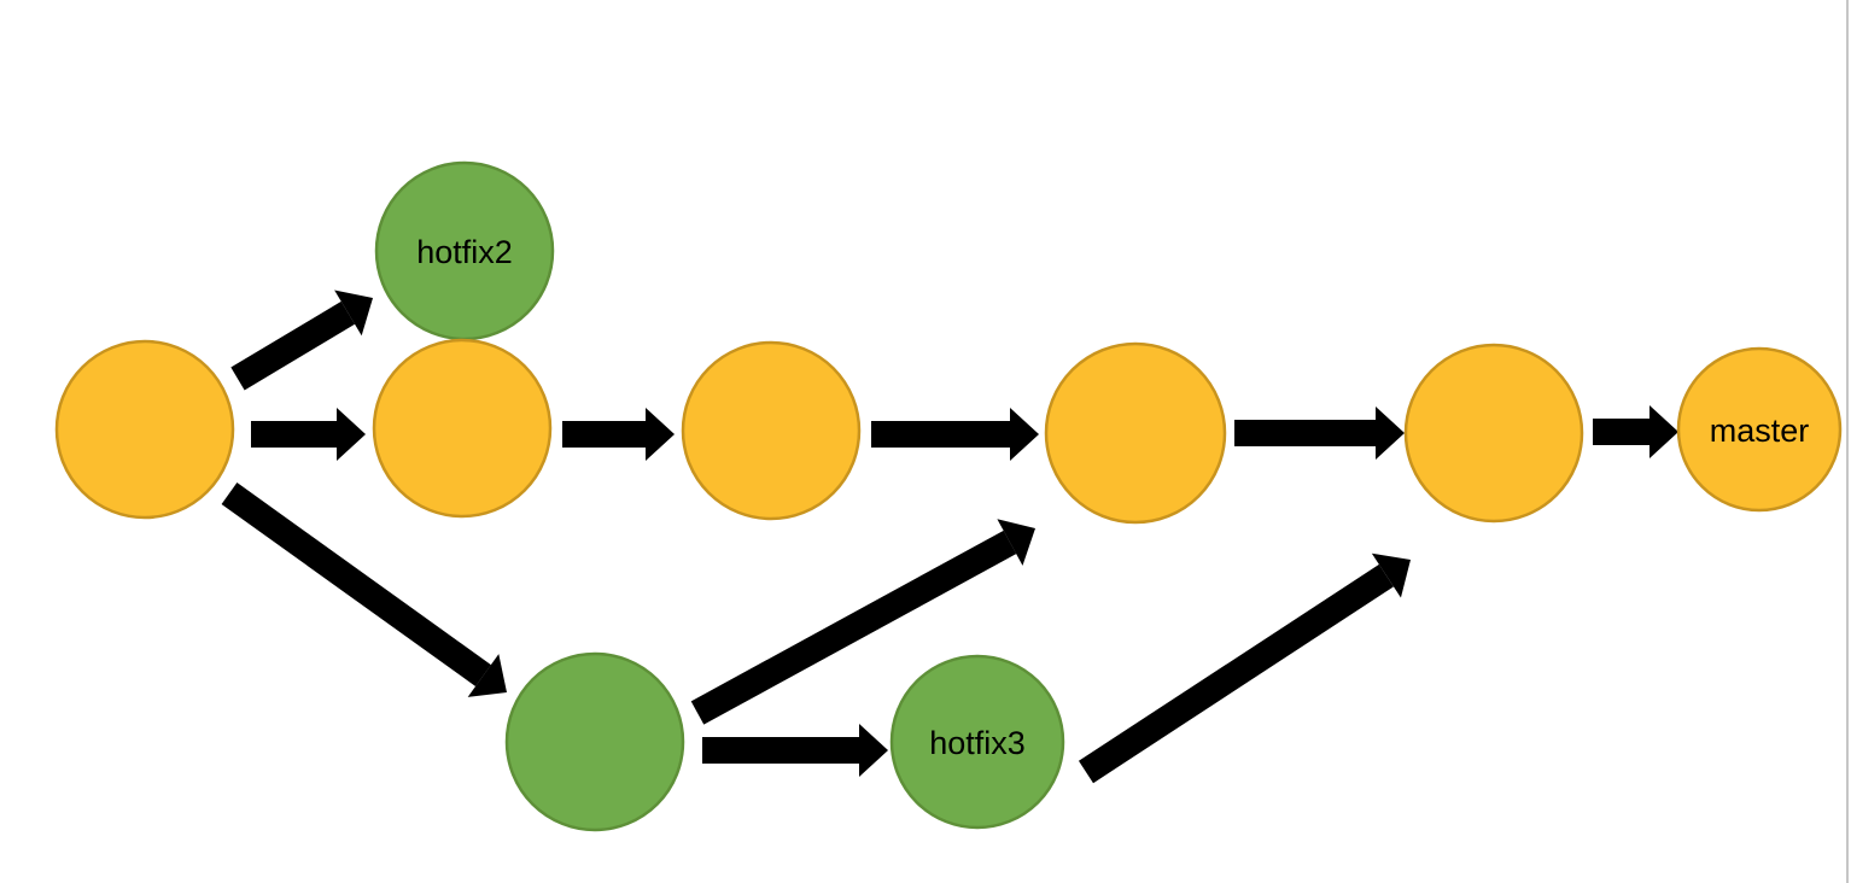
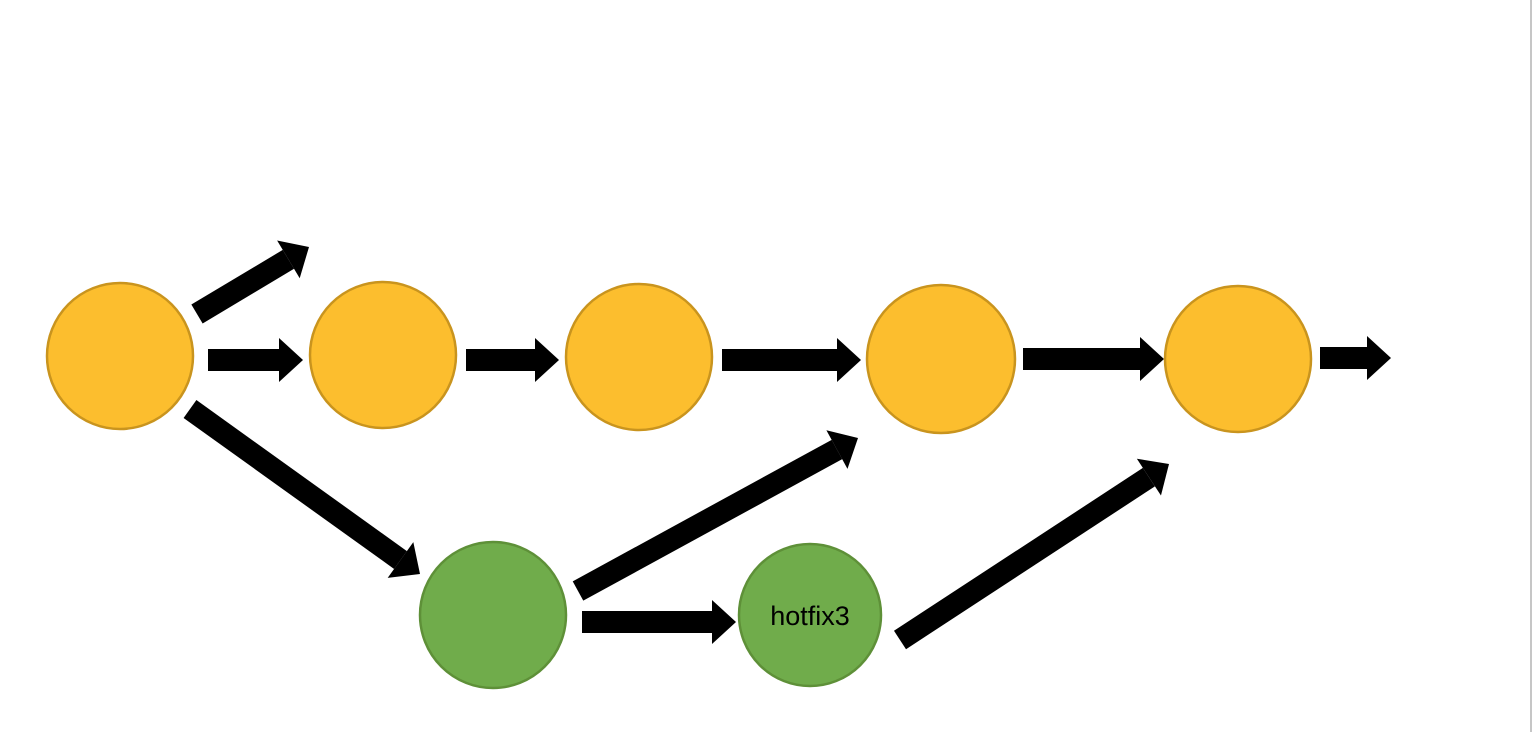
- hotfix2
- master
  hotfix3
